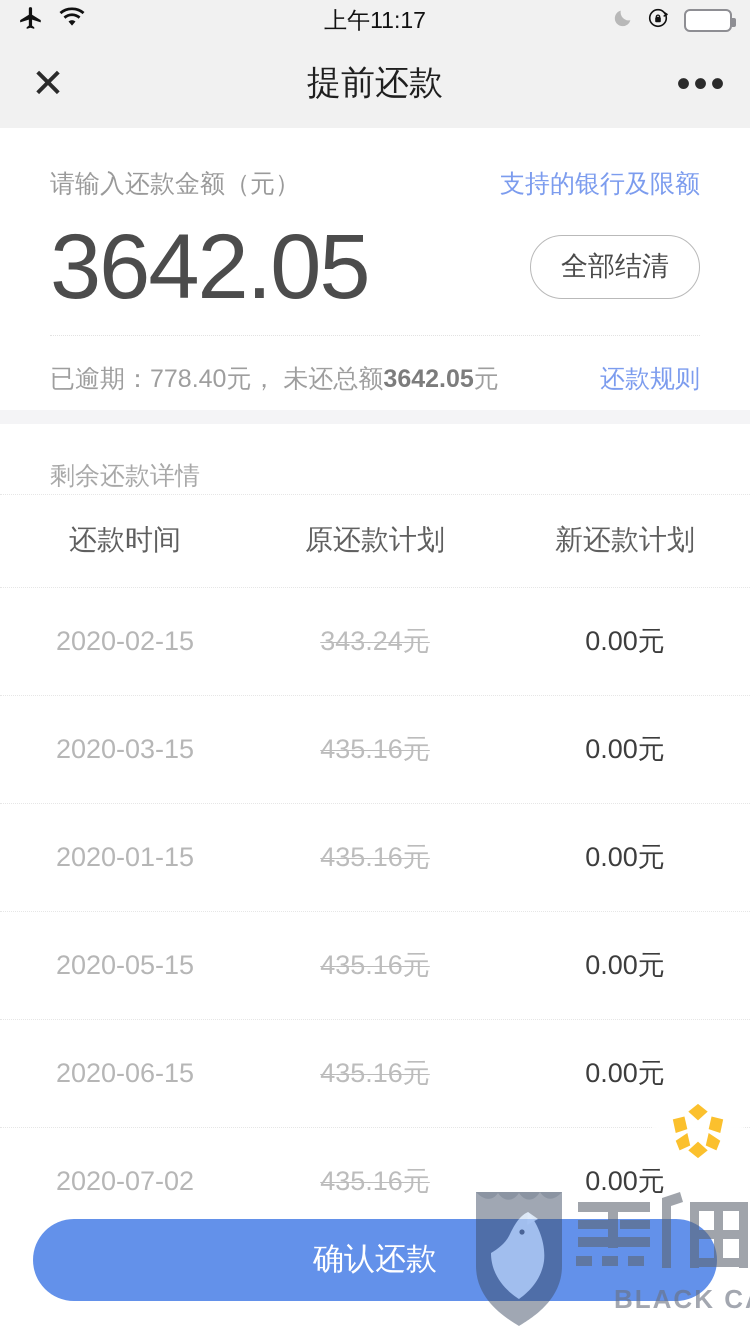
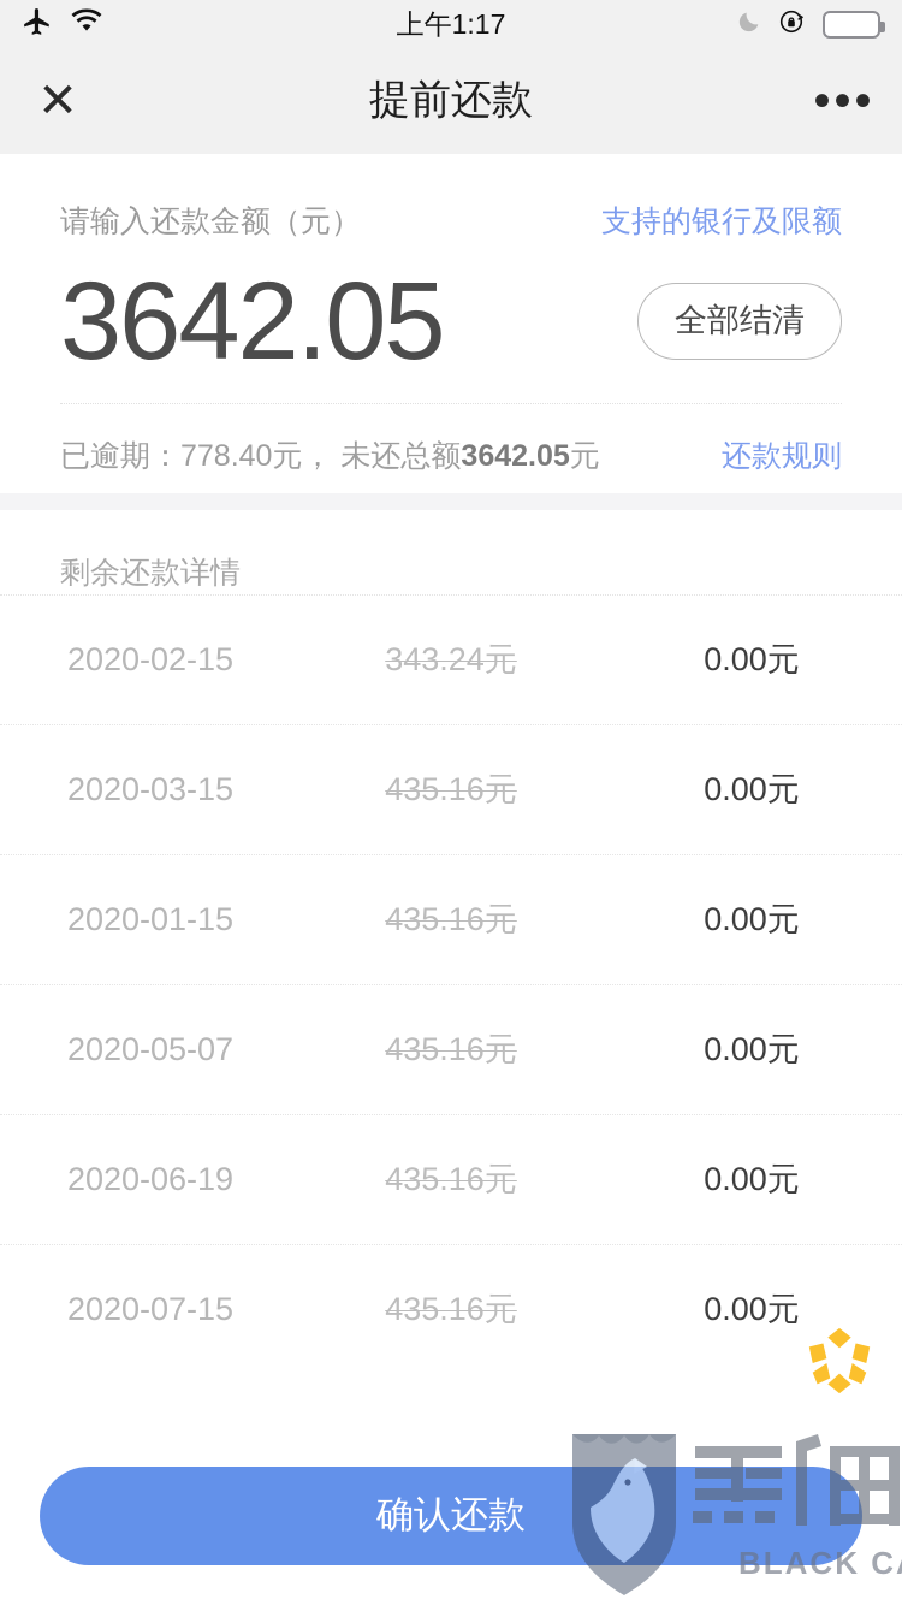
- 上午11:17
+ 上午1:17
  ✕
  提前还款
  •••
  请输入还款金额（元）
  支持的银行及限额
  3642.05
  全部结清
  已逾期：778.40元， 未还总额3642.05元
  还款规则
  剩余还款详情
- 还款时间
- 原还款计划
- 新还款计划
  2020-02-15
  343.24元
  0.00元
  2020-03-15
  435.16元
  0.00元
  2020-01-15
  435.16元
  0.00元
- 2020-05-15
+ 2020-05-07
  435.16元
  0.00元
- 2020-06-15
+ 2020-06-19
  435.16元
  0.00元
- 2020-07-02
+ 2020-07-15
  435.16元
  0.00元
  确认还款
  BLACK C
